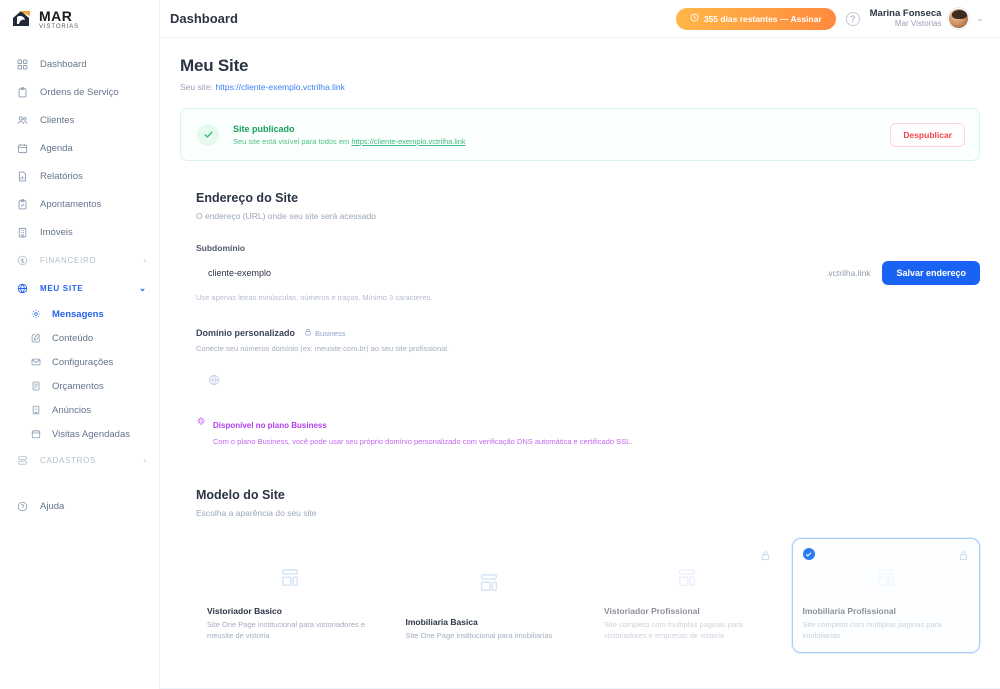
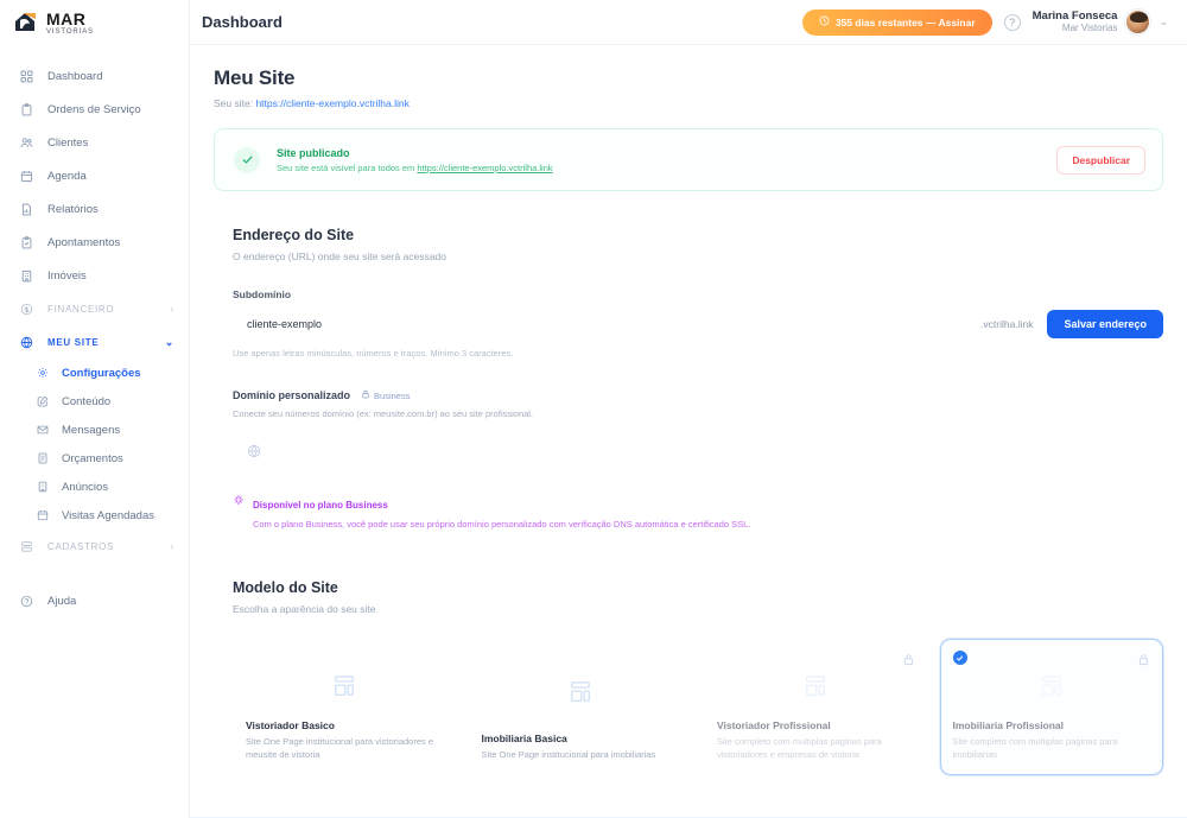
  MAR
  Dashboard
  Ordens de Serviço
  Clientes
  Agenda
  Relatórios
  Apontamentos
  Imóveis
  FINANCEIRO
  ›
  MEU SITE
  ⌄
- Mensagens
+ Configurações
  Conteúdo
- Configurações
+ Mensagens
  Orçamentos
  Anúncios
  Visitas Agendadas
  CADASTROS
  ›
  Ajuda
  Dashboard
  355 dias restantes — Assinar
  ?
  Marina Fonseca
  Mar Vistorias
  ⌄
  Meu Site
  Seu site: https://cliente-exemplo.vctrilha.link
  Site publicado
  Seu site está visível para todos em https://cliente-exemplo.vctrilha.link
  Despublicar
  Endereço do Site
  O endereço (URL) onde seu site será acessado
  Subdomínio
  cliente-exemplo
  .vctrilha.link
  Salvar endereço
  Use apenas letras minúsculas, números e traços. Mínimo 3 caracteres.
  Domínio personalizado
  Business
  Conecte seu números domínio (ex: meusite.com.br) ao seu site profissional.
  Disponível no plano Business
  Com o plano Business, você pode usar seu próprio domínio personalizado com verificação DNS automática e certificado SSL.
  Modelo do Site
  Escolha a aparência do seu site
  Vistoriador Basico
  Site One Page institucional para vistoriadores e meusite de vistoria
  Imobiliaria Basica
  Site One Page institucional para imobiliarias
  Vistoriador Profissional
  Site completo com multiplas paginas para vistoriadores e empresas de vistoria
  Imobiliaria Profissional
  Site completo com multiplas paginas para imobiliarias
